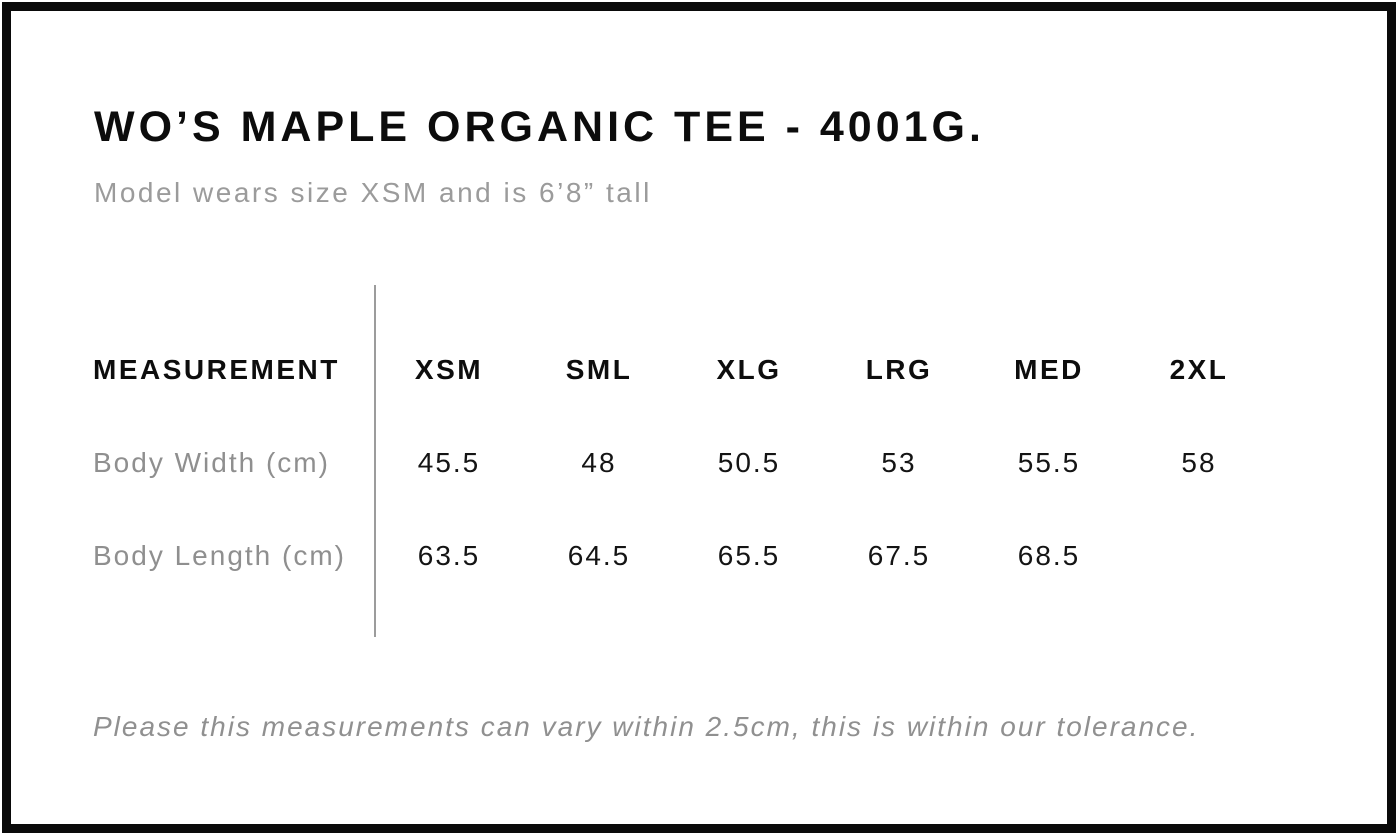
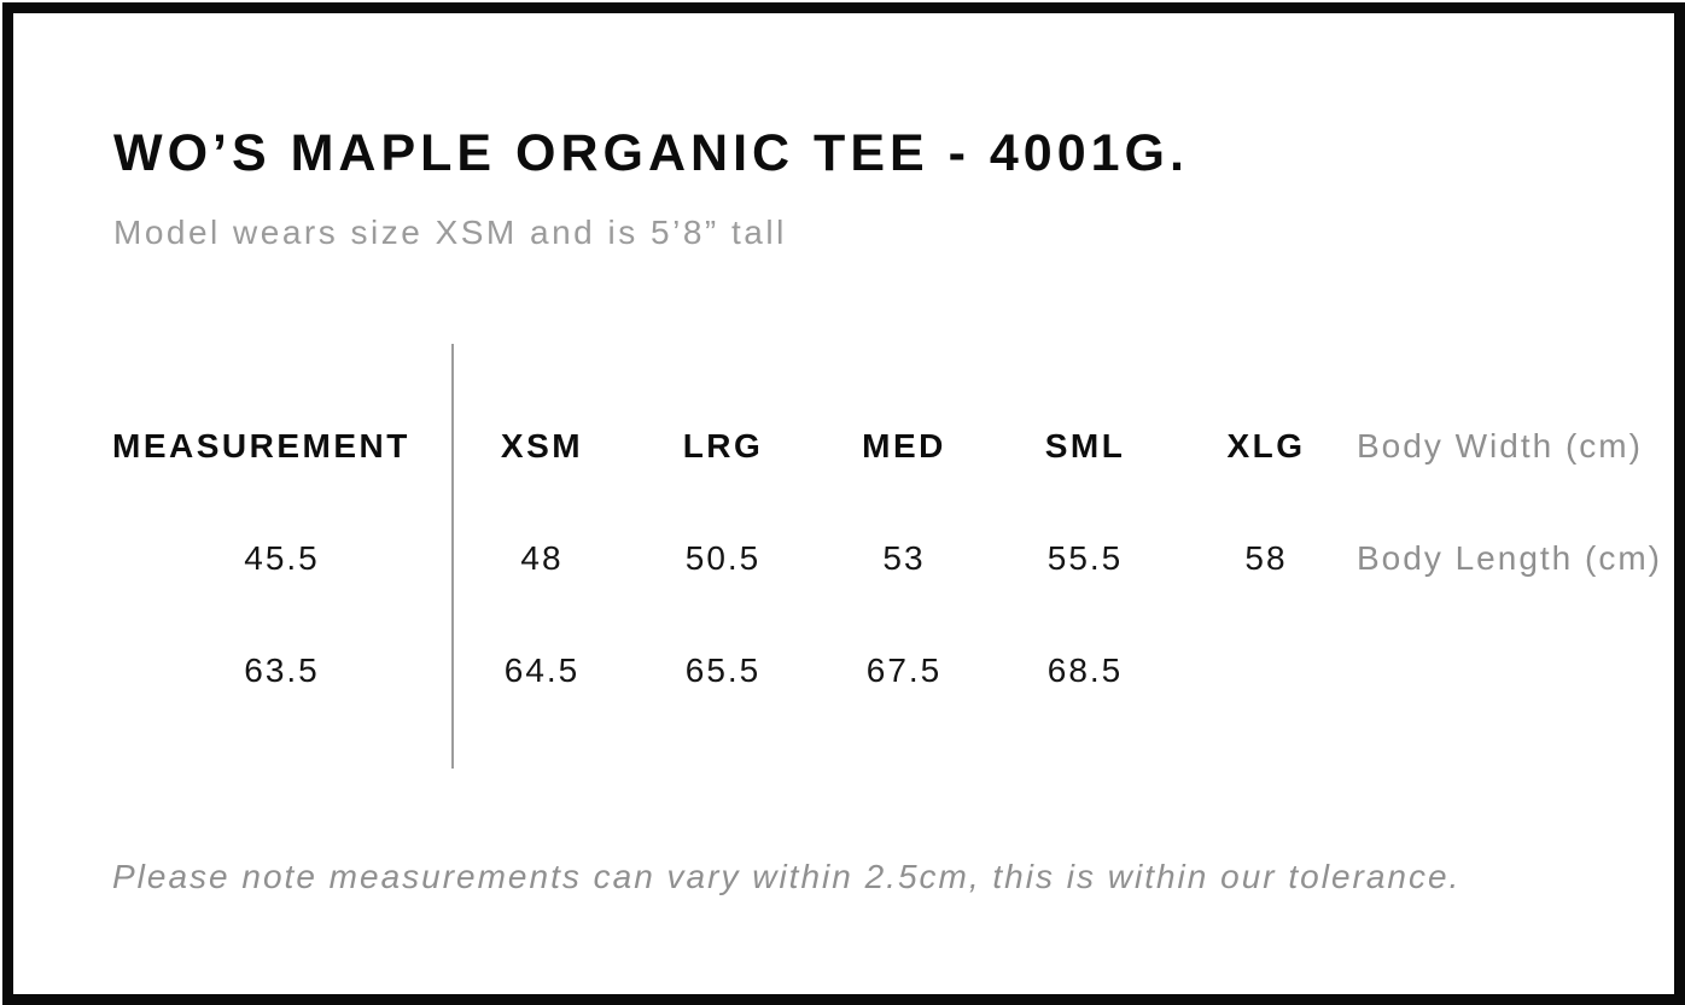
  WO’S MAPLE ORGANIC TEE - 4001G.
- Model wears size XSM and is 6’8” tall
+ Model wears size XSM and is 5’8” tall
  MEASUREMENT
  XSM
- SML
+ LRG
- XLG
+ MED
- LRG
+ SML
- MED
+ XLG
- 2XL
  Body Width (cm)
  45.5
  48
  50.5
  53
  55.5
  58
  Body Length (cm)
  63.5
  64.5
  65.5
  67.5
  68.5
- Please this measurements can vary within 2.5cm, this is within our tolerance.
+ Please note measurements can vary within 2.5cm, this is within our tolerance.
